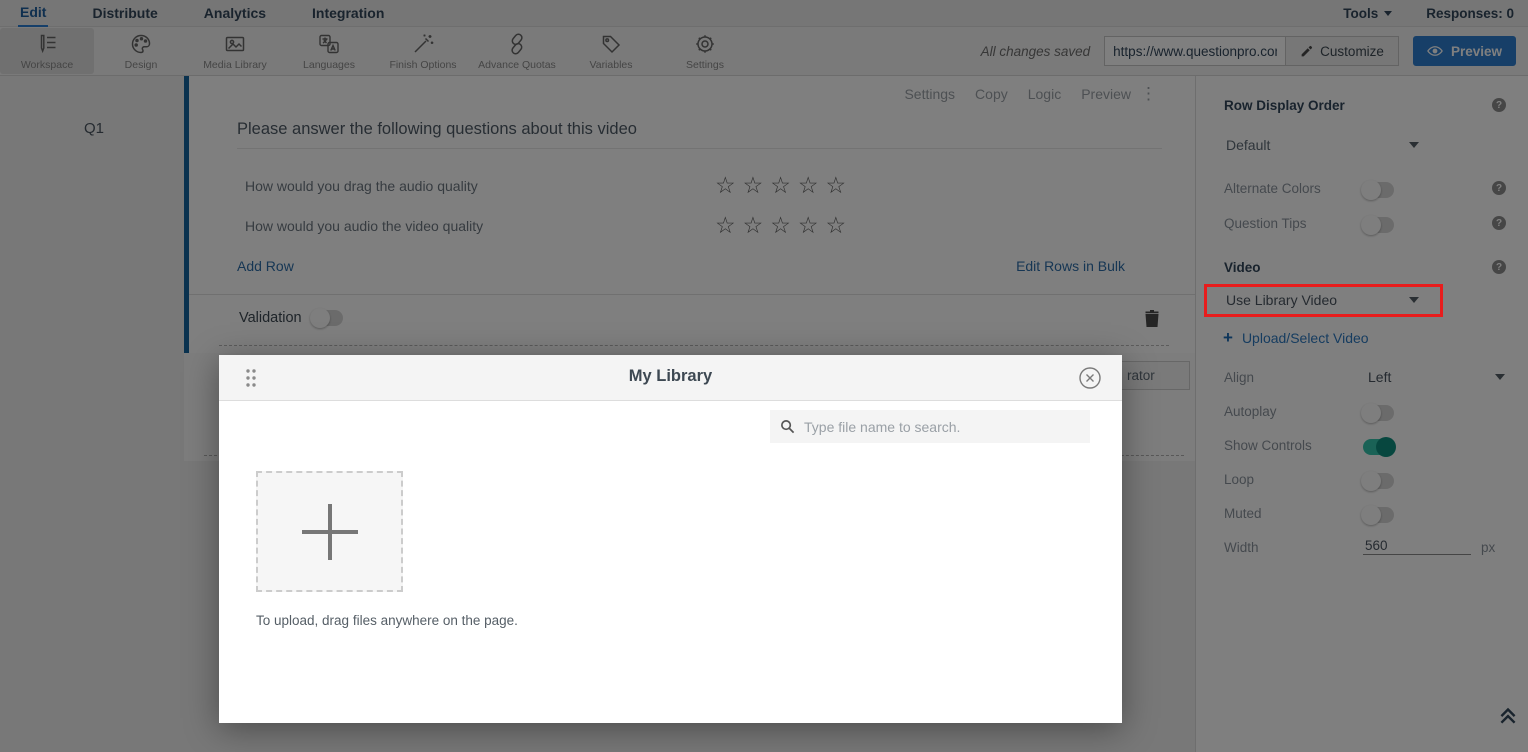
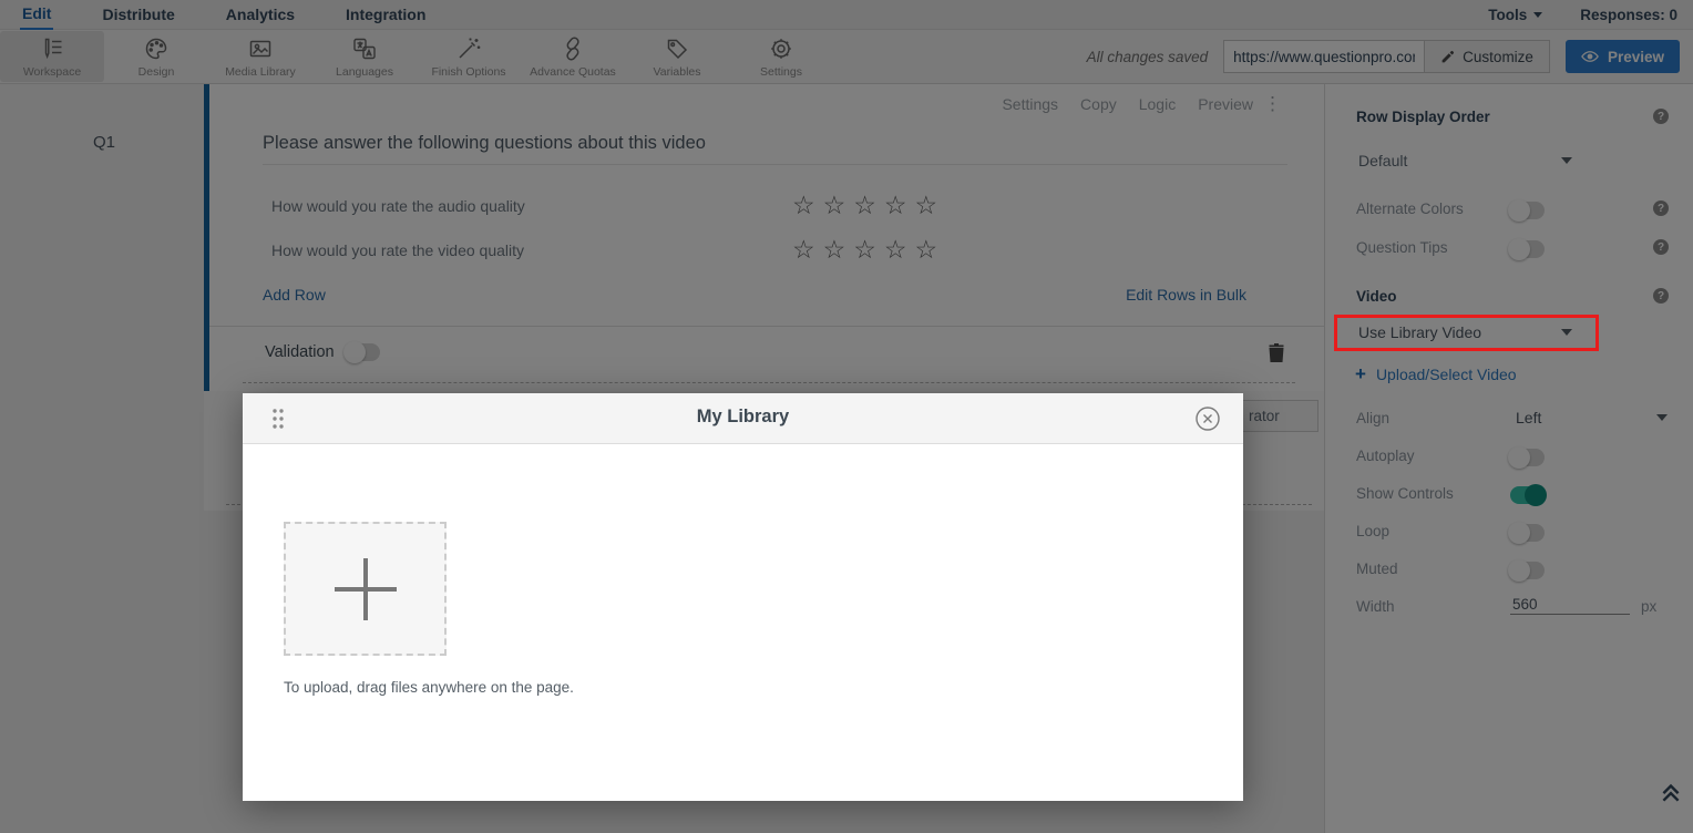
  Edit
  Distribute
  Analytics
  Integration
  Tools
  Responses: 0
  Workspace
  Design
  Media Library
  Languages
  Finish Options
  Advance Quotas
  Variables
  Settings
  All changes saved
  https://www.questionpro.co
  Customize
  Preview
  Q1
  Settings
  Copy
  Logic
  Preview
  ⋮
  Please answer the following questions about this video
- How would you drag the audio quality
+ How would you rate the audio quality
  ☆☆☆☆☆
- How would you audio the video quality
+ How would you rate the video quality
  ☆☆☆☆☆
  Add Row
  Edit Rows in Bulk
  Validation
  rator
  Row Display Order
  ?
  Default
  Alternate Colors
  ?
  Question Tips
  ?
  Video
  ?
  Use Library Video
  +
  Upload/Select Video
  Align
  Left
  Autoplay
  Show Controls
  Loop
  Muted
  Width
  560
  px
  My Library
- Type file name to search.
  To upload, drag files anywhere on the page.
